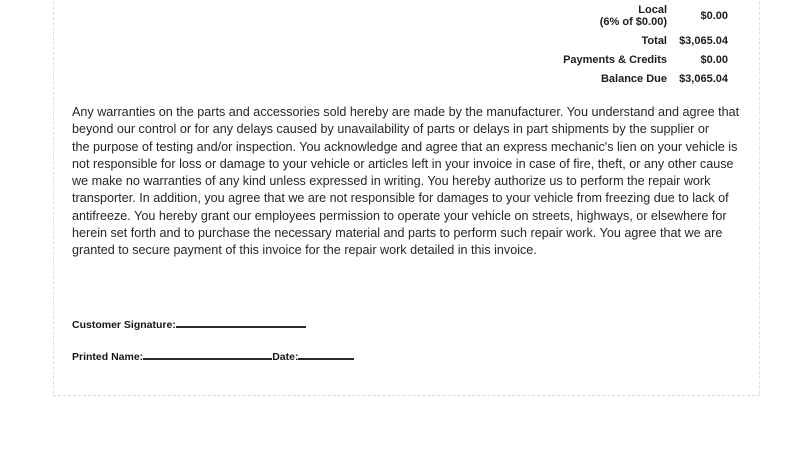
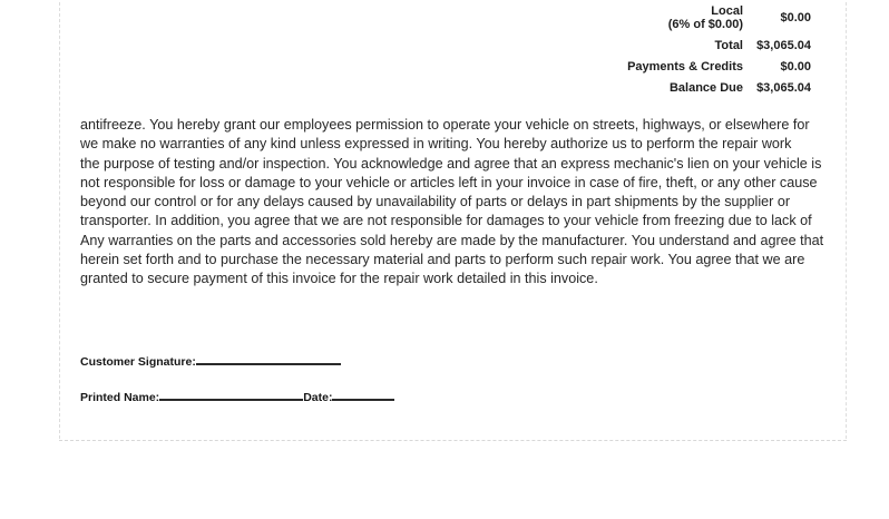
  Local
  (6% of $0.00)
  $0.00
  Total
  $3,065.04
  Payments & Credits
  $0.00
  Balance Due
  $3,065.04
- Any warranties on the parts and accessories sold hereby are made by the manufacturer. You understand and agree that
+ antifreeze. You hereby grant our employees permission to operate your vehicle on streets, highways, or elsewhere for
- beyond our control or for any delays caused by unavailability of parts or delays in part shipments by the supplier or
+ we make no warranties of any kind unless expressed in writing. You hereby authorize us to perform the repair work
  the purpose of testing and/or inspection. You acknowledge and agree that an express mechanic's lien on your vehicle is
  not responsible for loss or damage to your vehicle or articles left in your invoice in case of fire, theft, or any other cause
- we make no warranties of any kind unless expressed in writing. You hereby authorize us to perform the repair work
+ beyond our control or for any delays caused by unavailability of parts or delays in part shipments by the supplier or
  transporter. In addition, you agree that we are not responsible for damages to your vehicle from freezing due to lack of
- antifreeze. You hereby grant our employees permission to operate your vehicle on streets, highways, or elsewhere for
+ Any warranties on the parts and accessories sold hereby are made by the manufacturer. You understand and agree that
  herein set forth and to purchase the necessary material and parts to perform such repair work. You agree that we are
  granted to secure payment of this invoice for the repair work detailed in this invoice.
  Customer Signature:
  Printed Name: Date:
